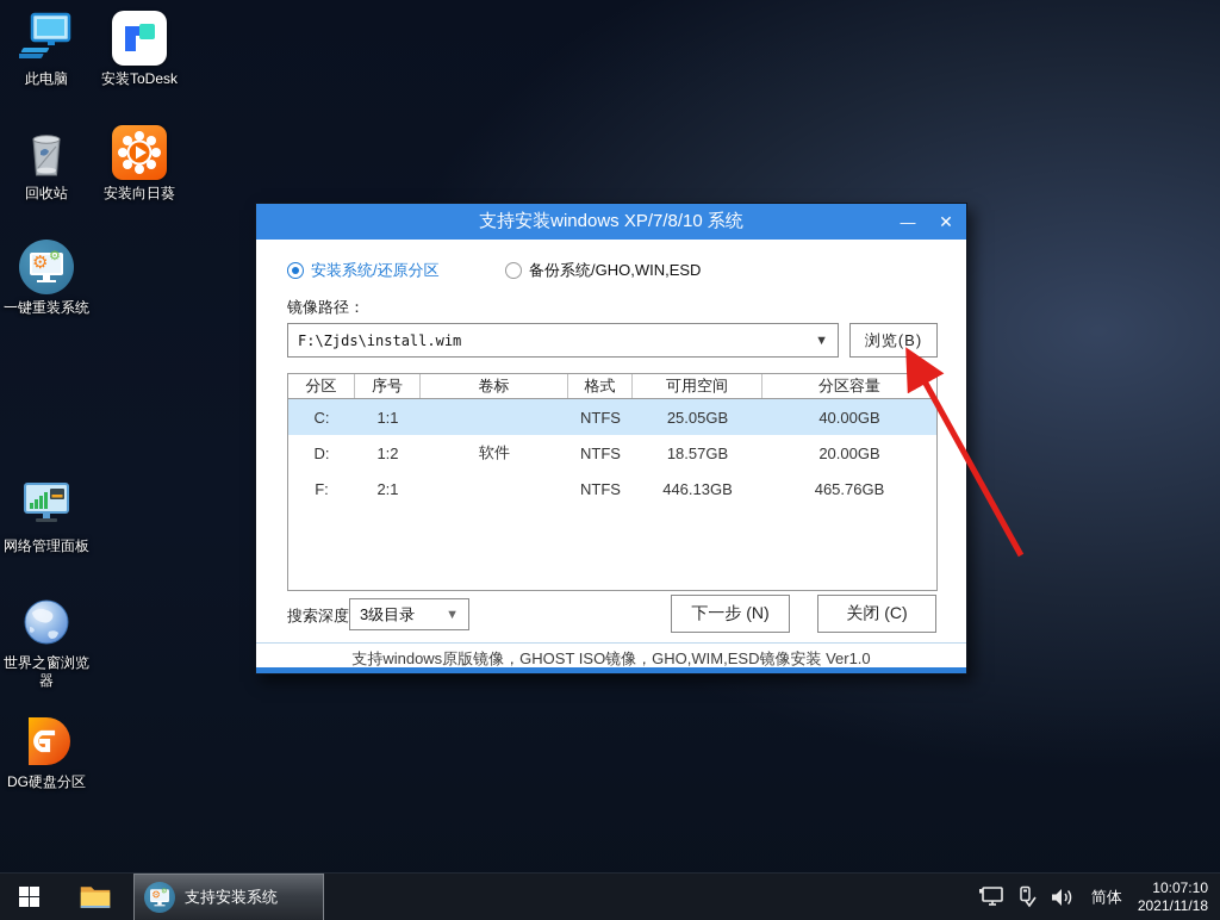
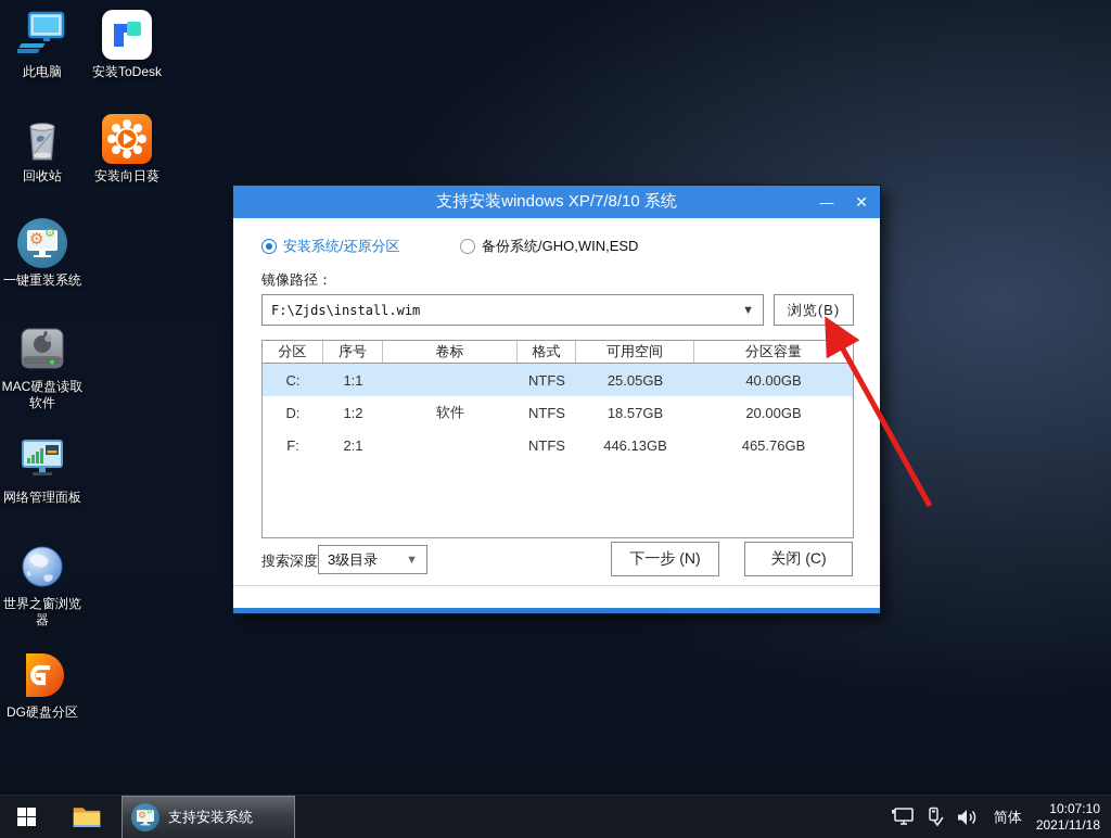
  此电脑
  安装ToDesk
  回收站
  安装向日葵
  ⚙
  ⚙
  一键重装系统
+ MAC硬盘读取软件
  网络管理面板
  世界之窗浏览器
  DG硬盘分区
  支持安装windows XP/7/8/10 系统
  —
  ✕
  安装系统/还原分区
  备份系统/GHO,WIN,ESD
  镜像路径：
  F:\Zjds\install.wim
  ▼
  浏览(B)
  分区
  序号
  卷标
  格式
  可用空间
  分区容量
  C:
  1:1
  NTFS
  25.05GB
  40.00GB
  D:
  1:2
  软件
  NTFS
  18.57GB
  20.00GB
  F:
  2:1
  NTFS
  446.13GB
  465.76GB
  搜索深度
  3级目录
  ▼
  下一步 (N)
  关闭 (C)
- 支持windows原版镜像，GHOST ISO镜像，GHO,WIM,ESD镜像安装 Ver1.0
  ⚙
  支持安装系统
  简体
  10:07:10
  2021/11/18
